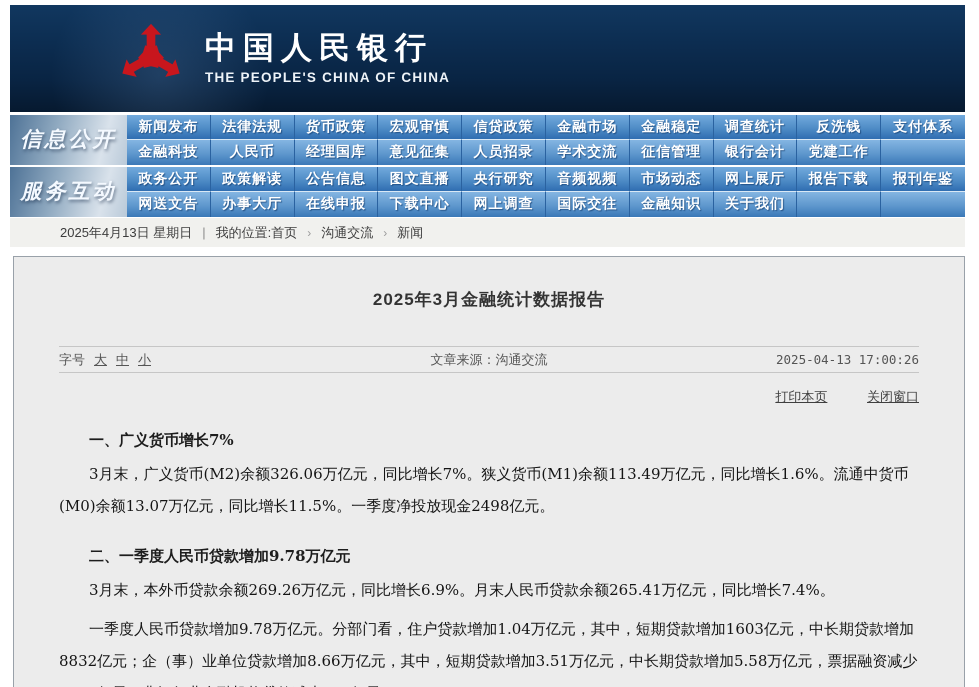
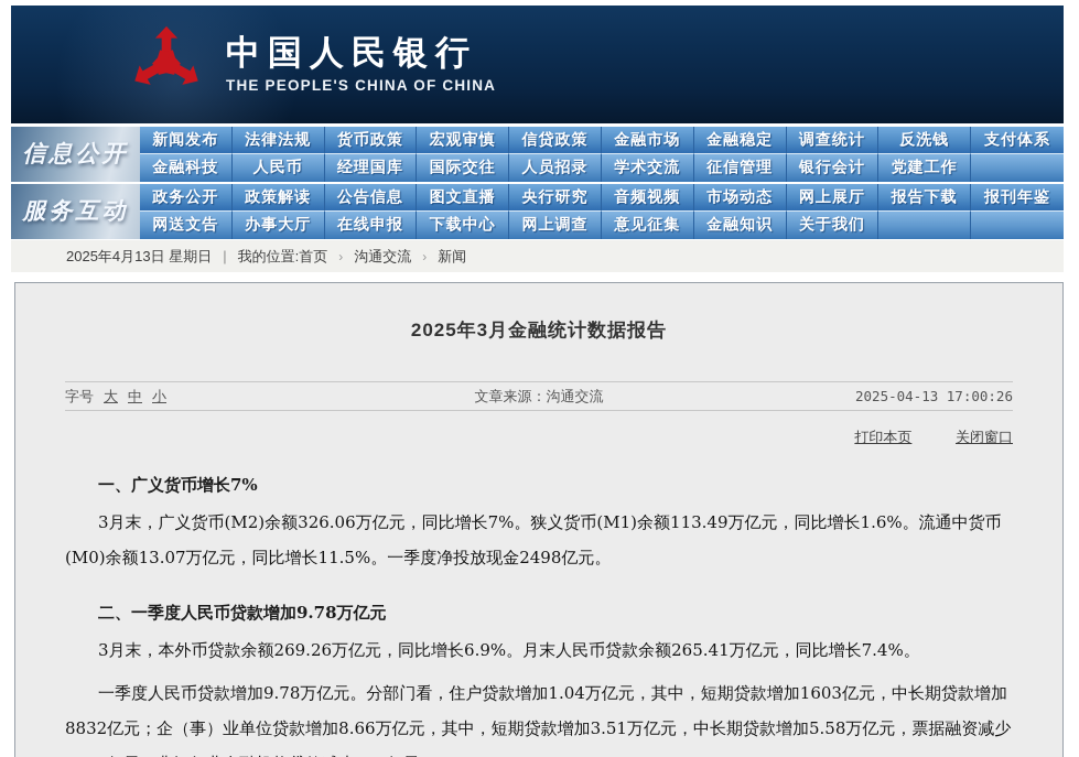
  中国人民银行
  THE PEOPLE'S CHINA OF CHINA
  信息公开
  新闻发布
  法律法规
  货币政策
  宏观审慎
  信贷政策
  金融市场
  金融稳定
  调查统计
  反洗钱
  支付体系
  金融科技
  人民币
  经理国库
- 意见征集
+ 国际交往
  人员招录
  学术交流
  征信管理
  银行会计
  党建工作
  服务互动
  政务公开
  政策解读
  公告信息
  图文直播
  央行研究
  音频视频
  市场动态
  网上展厅
  报告下载
  报刊年鉴
  网送文告
  办事大厅
  在线申报
  下载中心
  网上调查
- 国际交往
+ 意见征集
  金融知识
  关于我们
  2025年4月13日 星期日
  |
  我的位置:首页
  ›
  沟通交流
  ›
  新闻
  2025年3月金融统计数据报告
  字号
  大
  中
  小
  文章来源：沟通交流
  2025-04-13 17:00:26
  打印本页 关闭窗口
  一、广义货币增长7%
  3月末，广义货币(M2)余额326.06万亿元，同比增长7%。狭义货币(M1)余额113.49万亿元，同比增长1.6%。流通中货币(M0)余额13.07万亿元，同比增长11.5%。一季度净投放现金2498亿元。
  二、一季度人民币贷款增加9.78万亿元
  3月末，本外币贷款余额269.26万亿元，同比增长6.9%。月末人民币贷款余额265.41万亿元，同比增长7.4%。
  一季度人民币贷款增加9.78万亿元。分部门看，住户贷款增加1.04万亿元，其中，短期贷款增加1603亿元，中长期贷款增加8832亿元；企（事）业单位贷款增加8.66万亿元，其中，短期贷款增加3.51万亿元，中长期贷款增加5.58万亿元，票据融资减少
